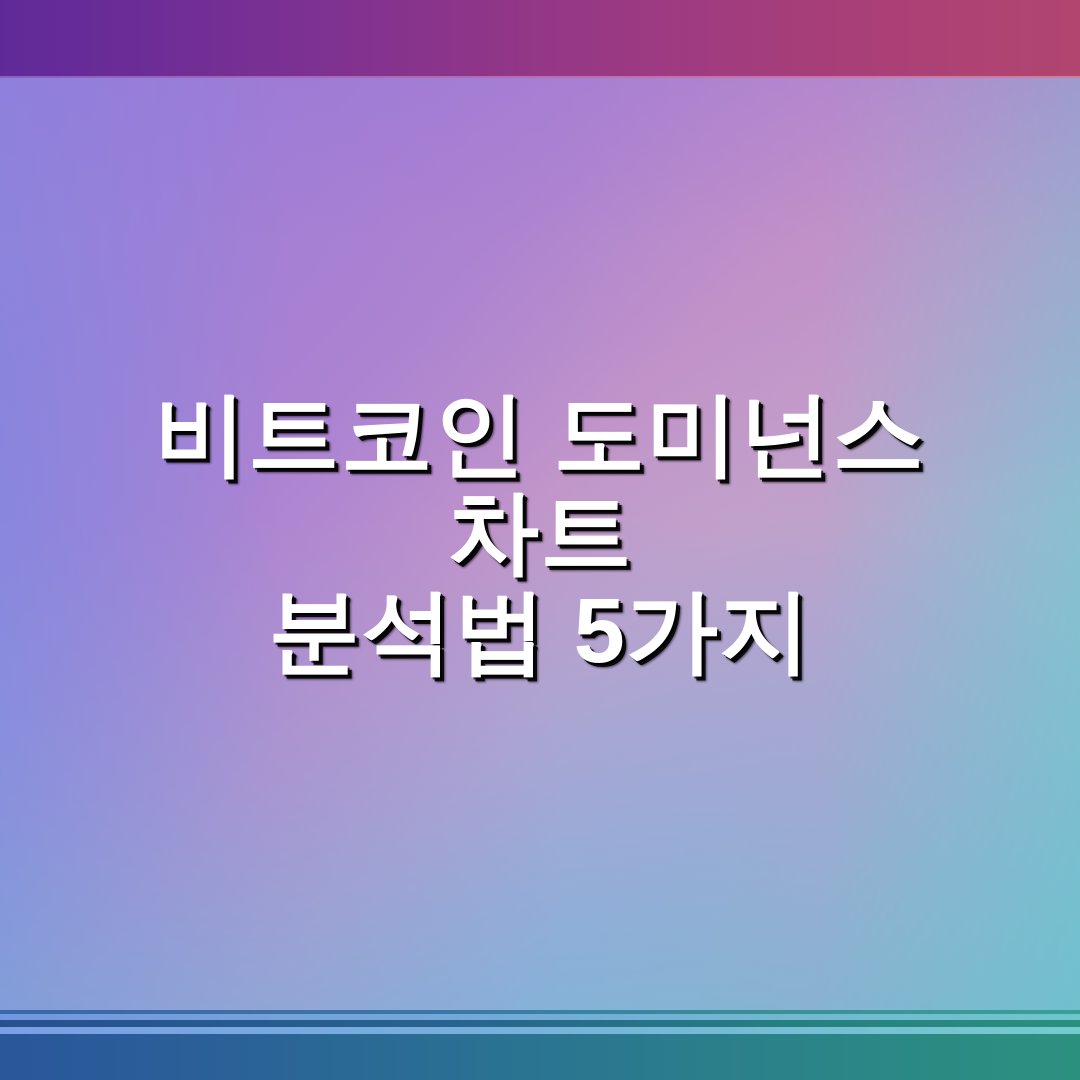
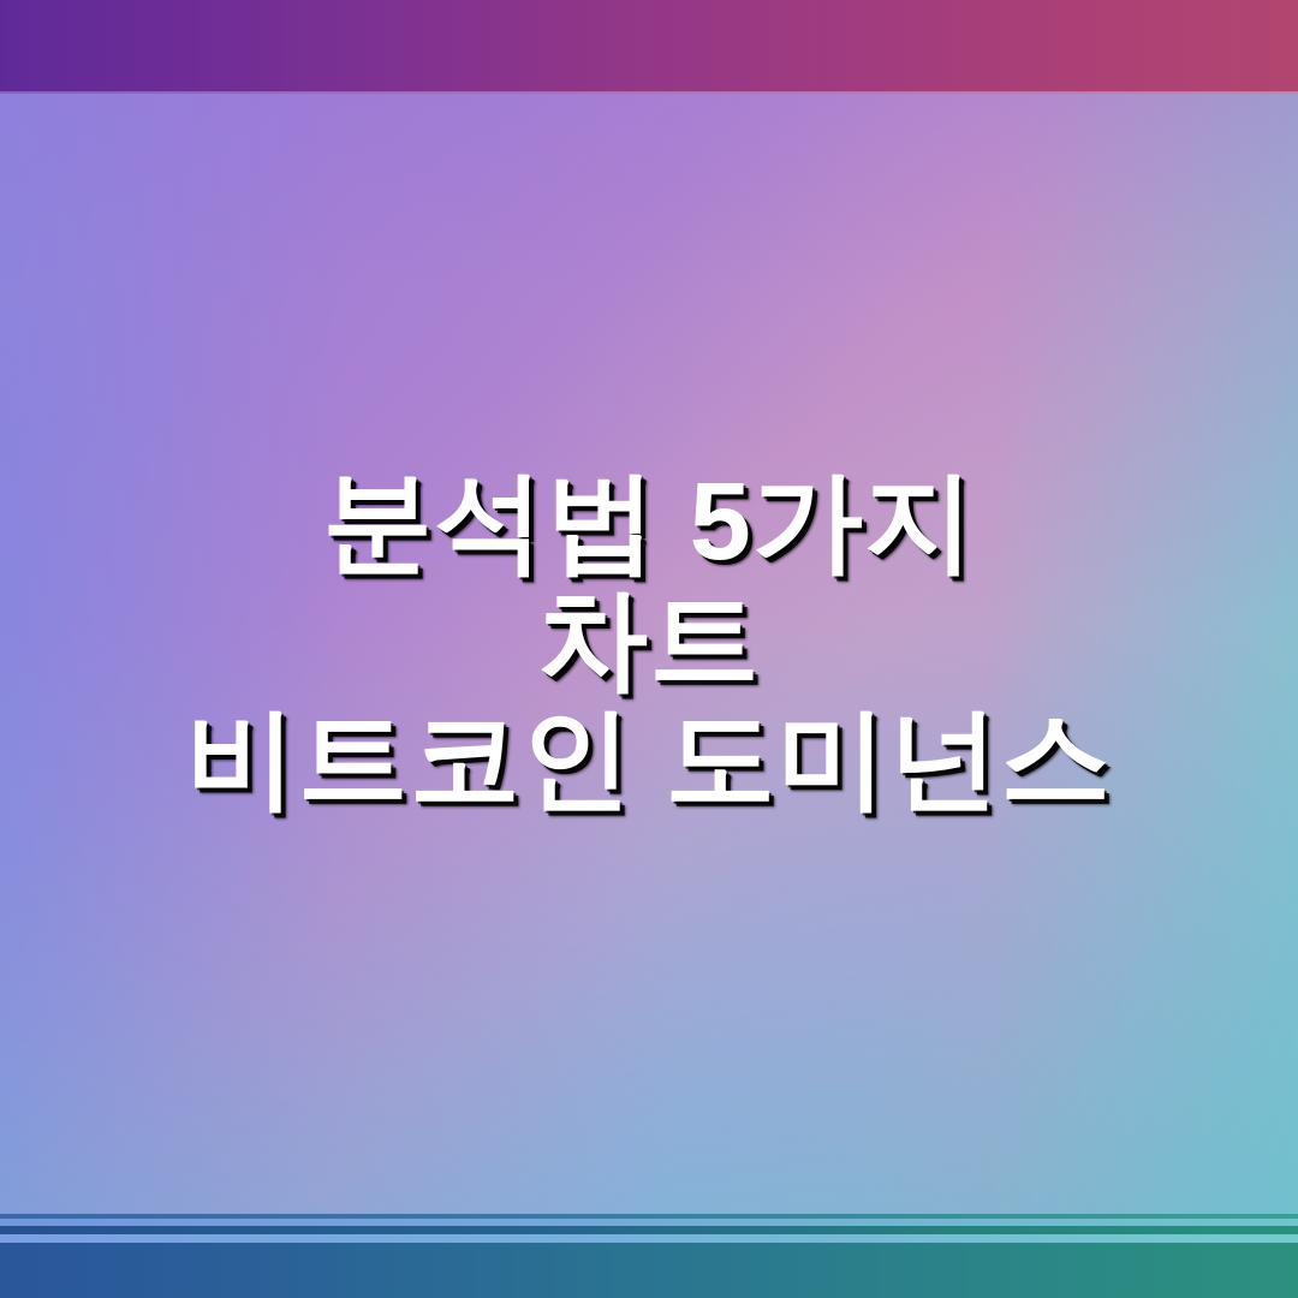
- 비트코인 도미넌스
+ 분석법 5가지
  차트
- 분석법 5가지
+ 비트코인 도미넌스
